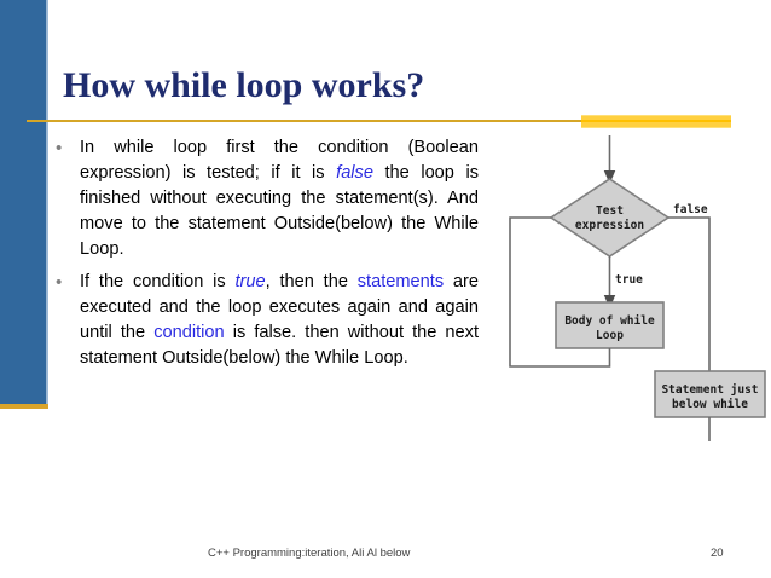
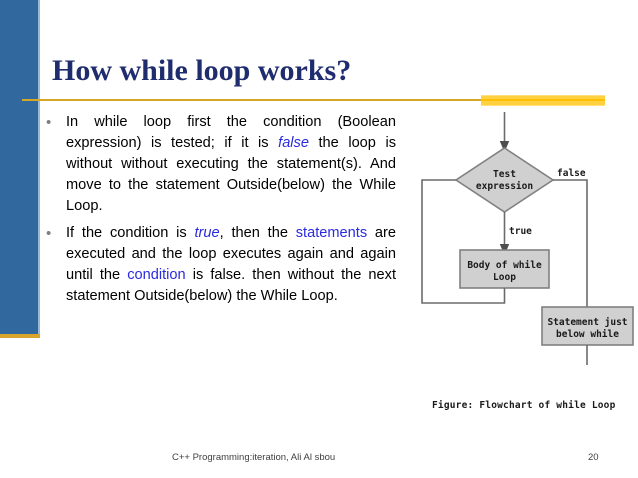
  How while loop works?
  •
- In while loop first the condition (Boolean expression) is tested; if it is false the loop is finished without executing the statement(s). And move to the statement Outside(below) the While Loop.
+ In while loop first the condition (Boolean expression) is tested; if it is false the loop is without without executing the statement(s). And move to the statement Outside(below) the While Loop.
  •
  If the condition is true, then the statements are executed and the loop executes again and again until the condition is false. then without the next statement Outside(below) the While Loop.
  Test
  expression
  false
  true
  Body of while
  Loop
  Statement just
  below while
+ Figure: Flowchart of while Loop
- C++ Programming:iteration, Ali Al below
+ C++ Programming:iteration, Ali Al sbou
  20
